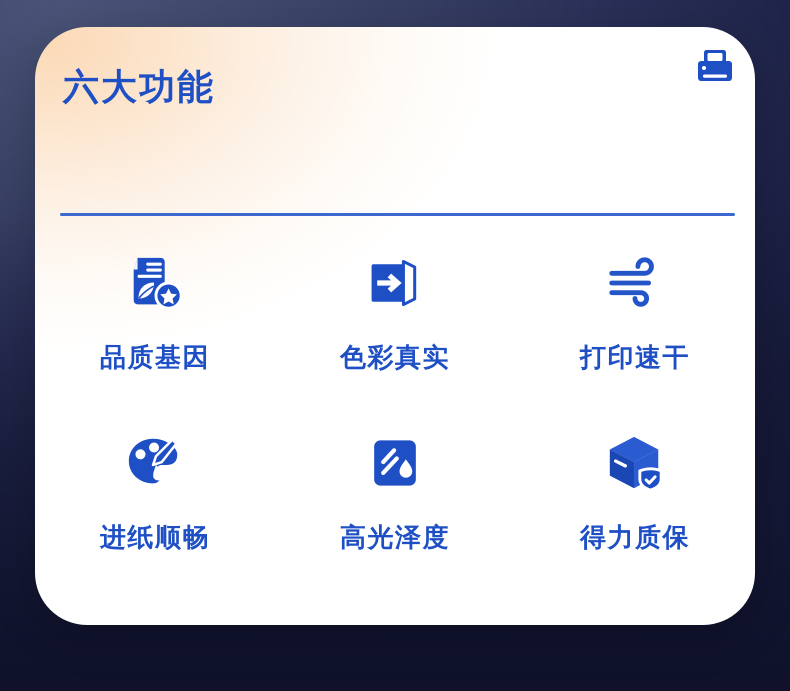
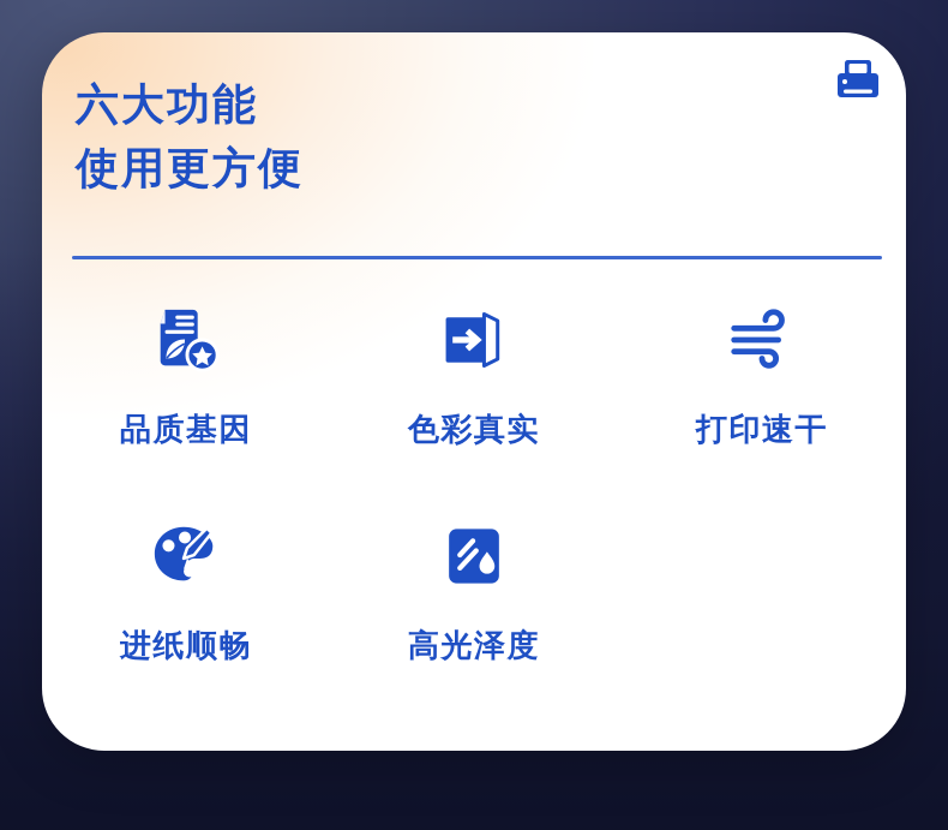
  六大功能
+ 使用更方便
  品质基因
  色彩真实
  打印速干
  进纸顺畅
  高光泽度
- 得力质保
